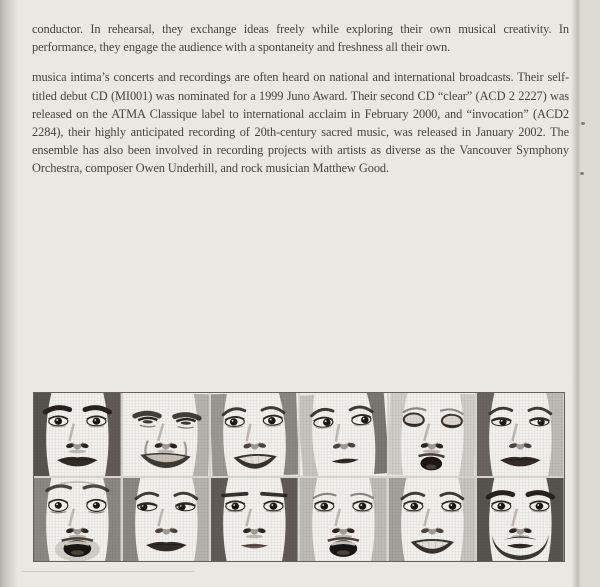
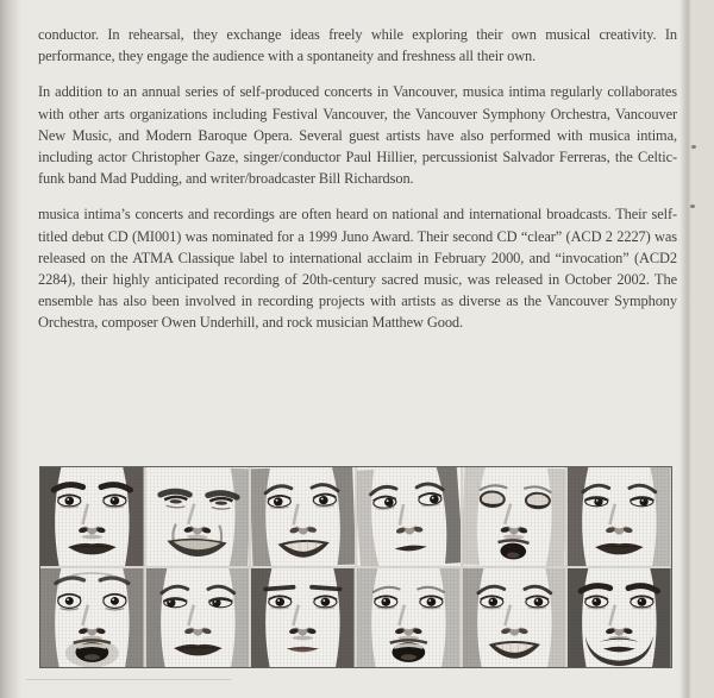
  conductor. In rehearsal, they exchange ideas freely while exploring their own musical creativity. In performance, they engage the audience with a spontaneity and freshness all their own.
+ In addition to an annual series of self-produced concerts in Vancouver, musica intima regularly collaborates with other arts organizations including Festival Vancouver, the Vancouver Symphony Orchestra, Vancouver New Music, and Modern Baroque Opera. Several guest artists have also performed with musica intima, including actor Christopher Gaze, singer/conductor Paul Hillier, percussionist Salvador Ferreras, the Celtic-funk band Mad Pudding, and writer/broadcaster Bill Richardson.
- musica intima’s concerts and recordings are often heard on national and international broadcasts. Their self-titled debut CD (MI001) was nominated for a 1999 Juno Award. Their second CD “clear” (ACD 2 2227) was released on the ATMA Classique label to international acclaim in February 2000, and “invocation” (ACD2 2284), their highly anticipated recording of 20th-century sacred music, was released in January 2002. The ensemble has also been involved in recording projects with artists as diverse as the Vancouver Symphony Orchestra, composer Owen Underhill, and rock musician Matthew Good.
+ musica intima’s concerts and recordings are often heard on national and international broadcasts. Their self-titled debut CD (MI001) was nominated for a 1999 Juno Award. Their second CD “clear” (ACD 2 2227) was released on the ATMA Classique label to international acclaim in February 2000, and “invocation” (ACD2 2284), their highly anticipated recording of 20th-century sacred music, was released in October 2002. The ensemble has also been involved in recording projects with artists as diverse as the Vancouver Symphony Orchestra, composer Owen Underhill, and rock musician Matthew Good.
